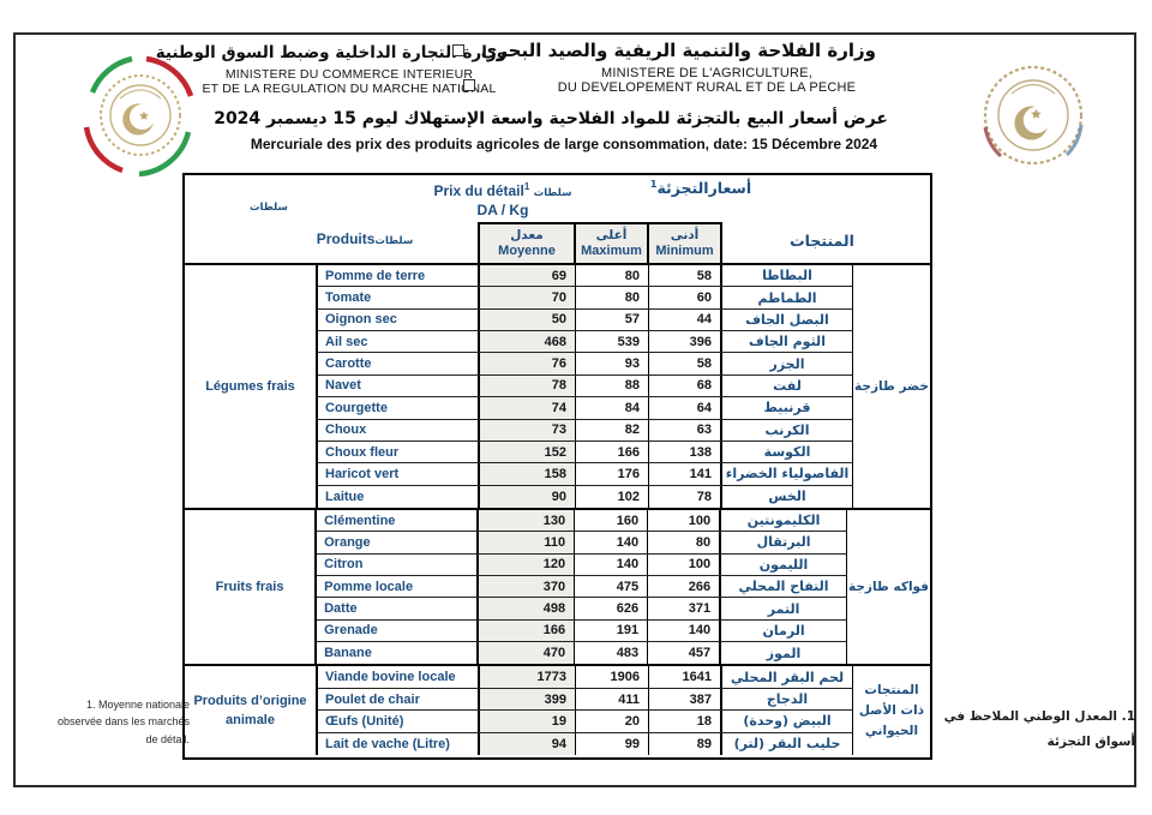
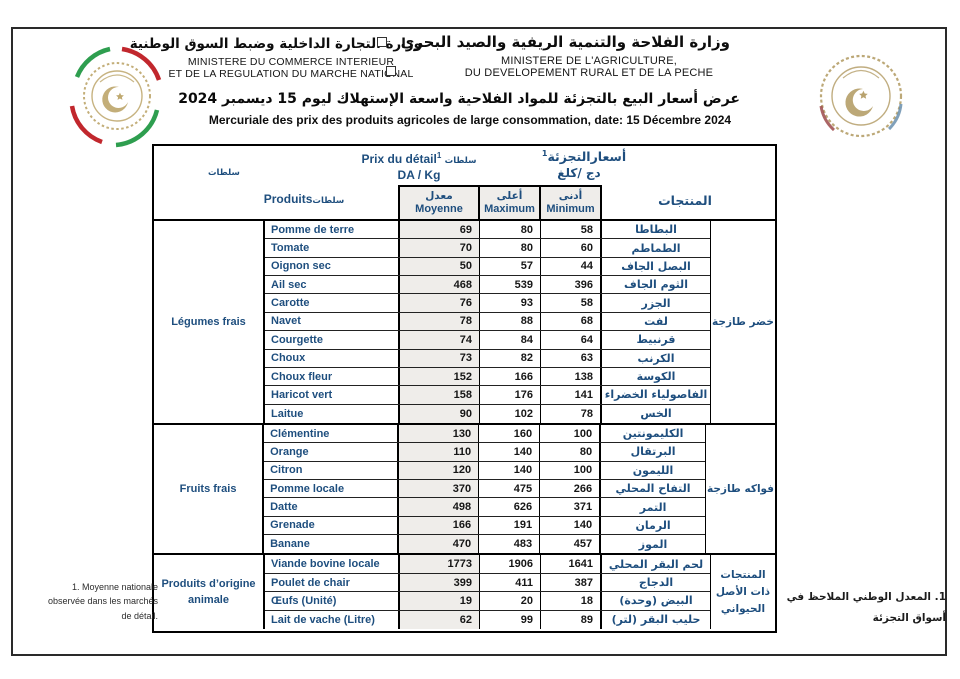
  وزارة الفلاحة والتنمية الريفية والصيد البحري
  MINISTERE DE L'AGRICULTURE,
  DU DEVELOPEMENT RURAL ET DE LA PECHE
  وزارةلتجارة الداخلية وضبط السوق الوطنية
  MINISTERE DU COMMERCE INTERIEUR
  ET DE LA REGULATION DU MARCHE NATINAL
  عرض أسعار البيع بالتجزئة للمواد الفلاحية واسعة الإستهلاك ليوم 15 ديسمبر 2024
  Mercuriale des prix des produits agricoles de large consommation, date: 15 Décembre 2024
  Prix du détail1 سلطات
  DA / Kg
  أسعارالتجزئة1
+ دج /كلغ
  سلطات
  Produits سلطات
  المنتجات
  معدل
  Moyenne
  أعلى
  Maximum
  أدنى
  Minimum
  Légumes frais
  Pomme de terre
  69
  80
  58
  البطاطا
  Tomate
  70
  80
  60
  الطماطم
  Oignon sec
  50
  57
  44
  البصل الجاف
  Ail sec
  468
  539
  396
  الثوم الجاف
  Carotte
  76
  93
  58
  الجزر
  Navet
  78
  88
  68
  لفت
  Courgette
  74
  84
  64
  قرنبيط
  Choux
  73
  82
  63
  الكرنب
  Choux fleur
  152
  166
  138
  الكوسة
  Haricot vert
  158
  176
  141
  الفاصولياء الخضراء
  Laitue
  90
  102
  78
  الخس
  خضر طازجة
  Fruits frais
  Clémentine
  130
  160
  100
  الكليمونتين
  Orange
  110
  140
  80
  البرتقال
  Citron
  120
  140
  100
  الليمون
  Pomme locale
  370
  475
  266
  التفاح المحلي
  Datte
  498
  626
  371
  التمر
  Grenade
  166
  191
  140
  الرمان
  Banane
  470
  483
  457
  الموز
  فواكه طازجة
  Produits d’origine animale
  Viande bovine locale
  1773
  1906
  1641
  لحم البقر المحلي
  Poulet de chair
  399
  411
  387
  الدجاج
  Œufs (Unité)
  19
  20
  18
  البيض (وحدة)
  Lait de vache (Litre)
- 94
+ 62
  99
  89
  حليب البقر (لتر)
  المنتجات ذات الأصل الحيواني
  1. Moyenne nationale observée dans les marchés de détail.
  1. المعدل الوطني الملاحظ في أسواق التجزئة
